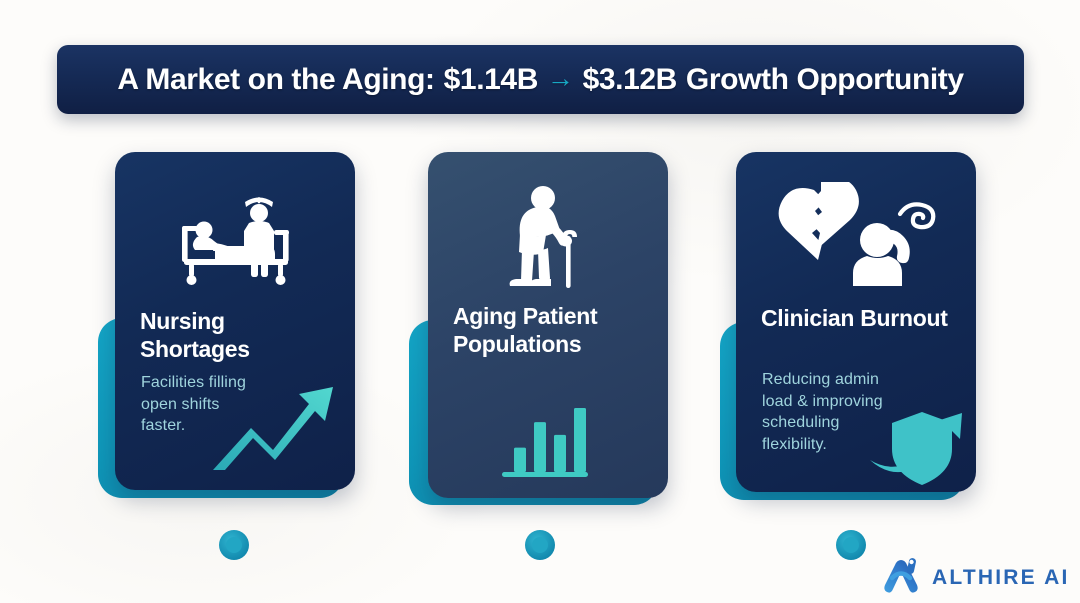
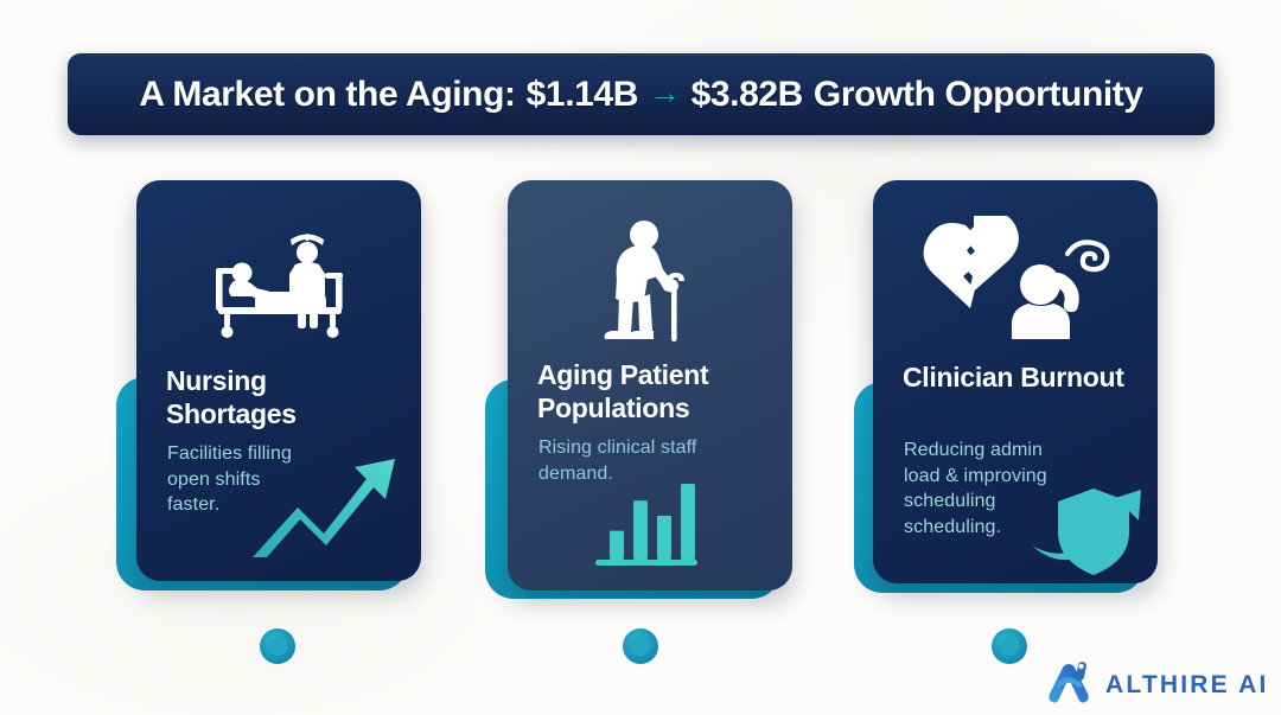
  A Market on the Aging:
  $1.14B
  →
- $3.12B
+ $3.82B
  Growth Opportunity
  Nursing Shortages
  Facilities filling open shifts faster.
  Aging Patient Populations
+ Rising clinical staff demand.
  Clinician Burnout
- Reducing admin load & improving scheduling flexibility.
+ Reducing admin load & improving scheduling scheduling.
  ALTHIRE AI
